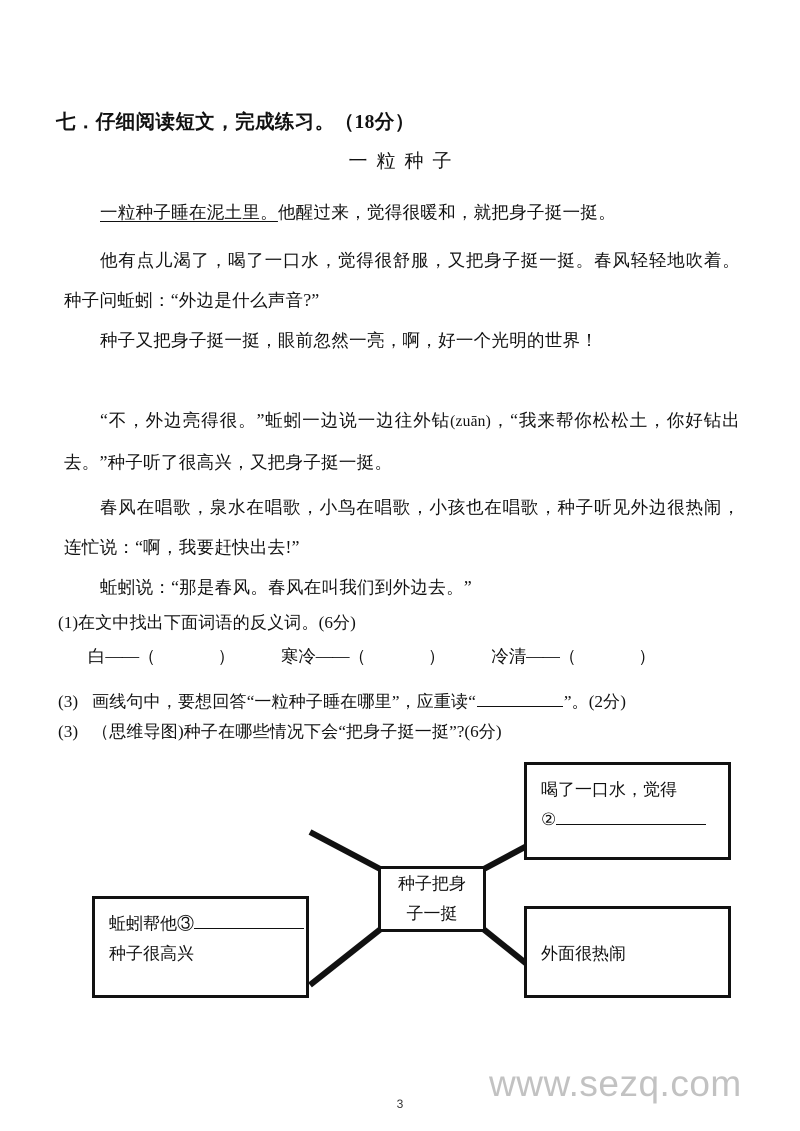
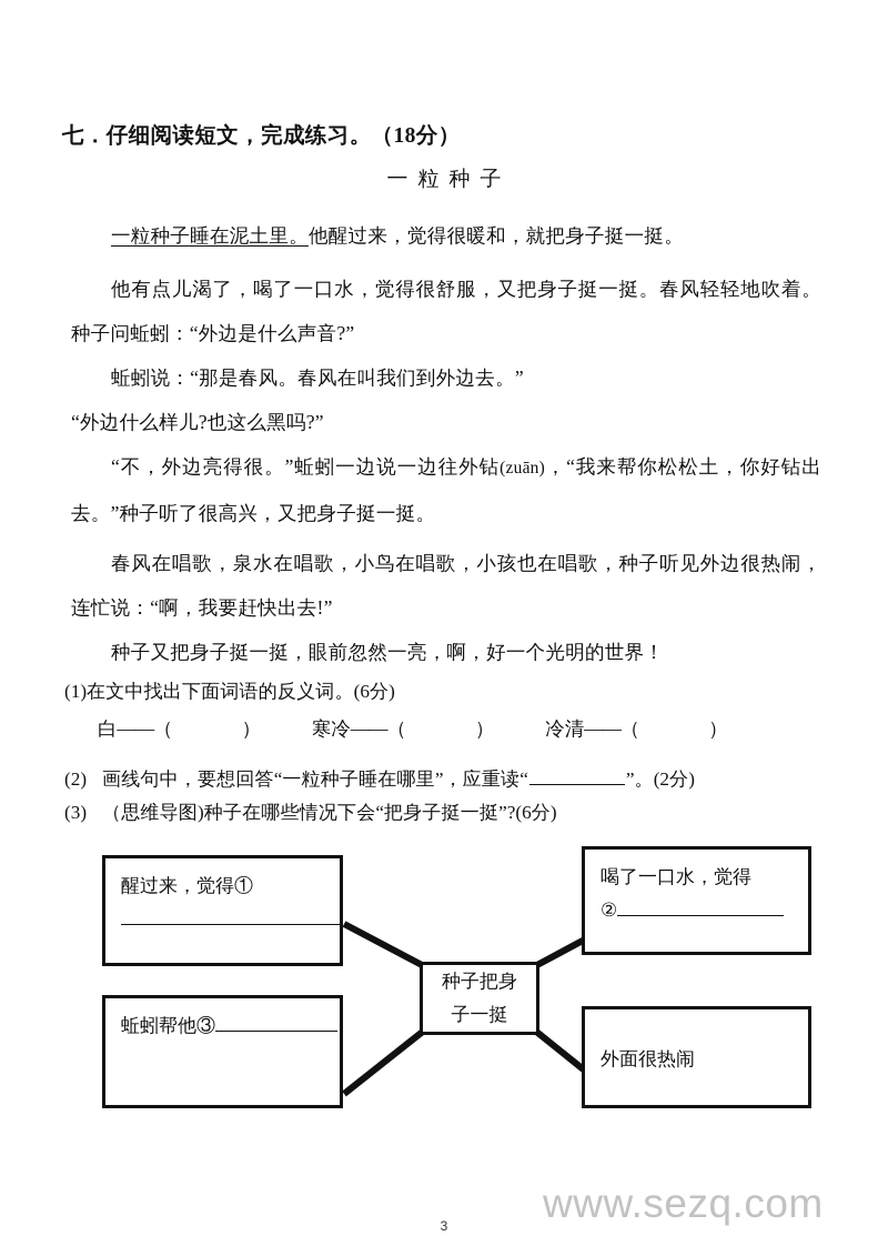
  七．仔细阅读短文，完成练习。（18分）
  一粒种子
  一粒种子睡在泥土里。他醒过来，觉得很暖和，就把身子挺一挺。
  他有点儿渴了，喝了一口水，觉得很舒服，又把身子挺一挺。春风轻轻地吹着。种子问蚯蚓：“外边是什么声音?”
- 种子又把身子挺一挺，眼前忽然一亮，啊，好一个光明的世界！
+ 蚯蚓说：“那是春风。春风在叫我们到外边去。”
+ “外边什么样儿?也这么黑吗?”
  “不，外边亮得很。”蚯蚓一边说一边往外钻(zuān)，“我来帮你松松土，你好钻出去。”种子听了很高兴，又把身子挺一挺。
  春风在唱歌，泉水在唱歌，小鸟在唱歌，小孩也在唱歌，种子听见外边很热闹，连忙说：“啊，我要赶快出去!”
- 蚯蚓说：“那是春风。春风在叫我们到外边去。”
+ 种子又把身子挺一挺，眼前忽然一亮，啊，好一个光明的世界！
  (1)在文中找出下面词语的反义词。(6分)
  白——（ ） 寒冷——（ ） 冷清——（ ）
- (3) 画线句中，要想回答“一粒种子睡在哪里”，应重读“ ”。(2分)
+ (2) 画线句中，要想回答“一粒种子睡在哪里”，应重读“ ”。(2分)
  (3) （思维导图)种子在哪些情况下会“把身子挺一挺”?(6分)
+ 醒过来，觉得①
  喝了一口水，觉得
  ②
  种子把身
  子一挺
  蚯蚓帮他③
- 种子很高兴
  外面很热闹
  www.sezq.com
  3
